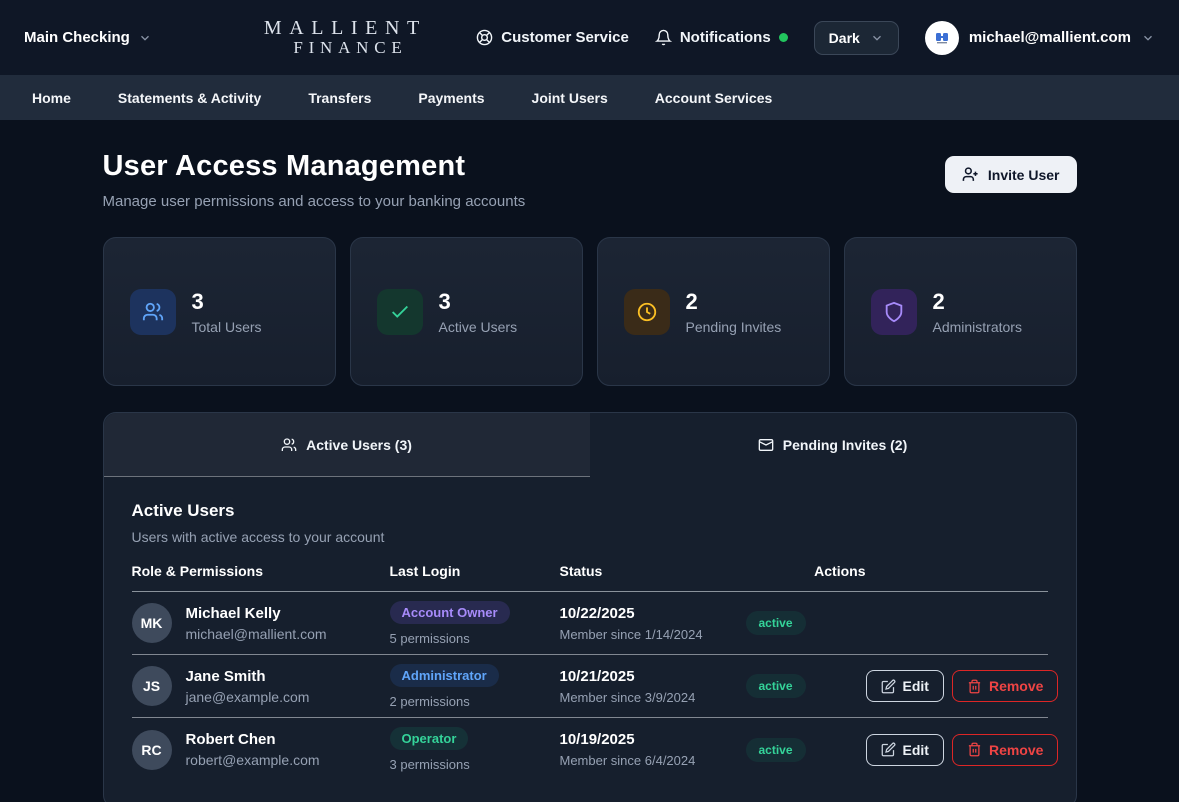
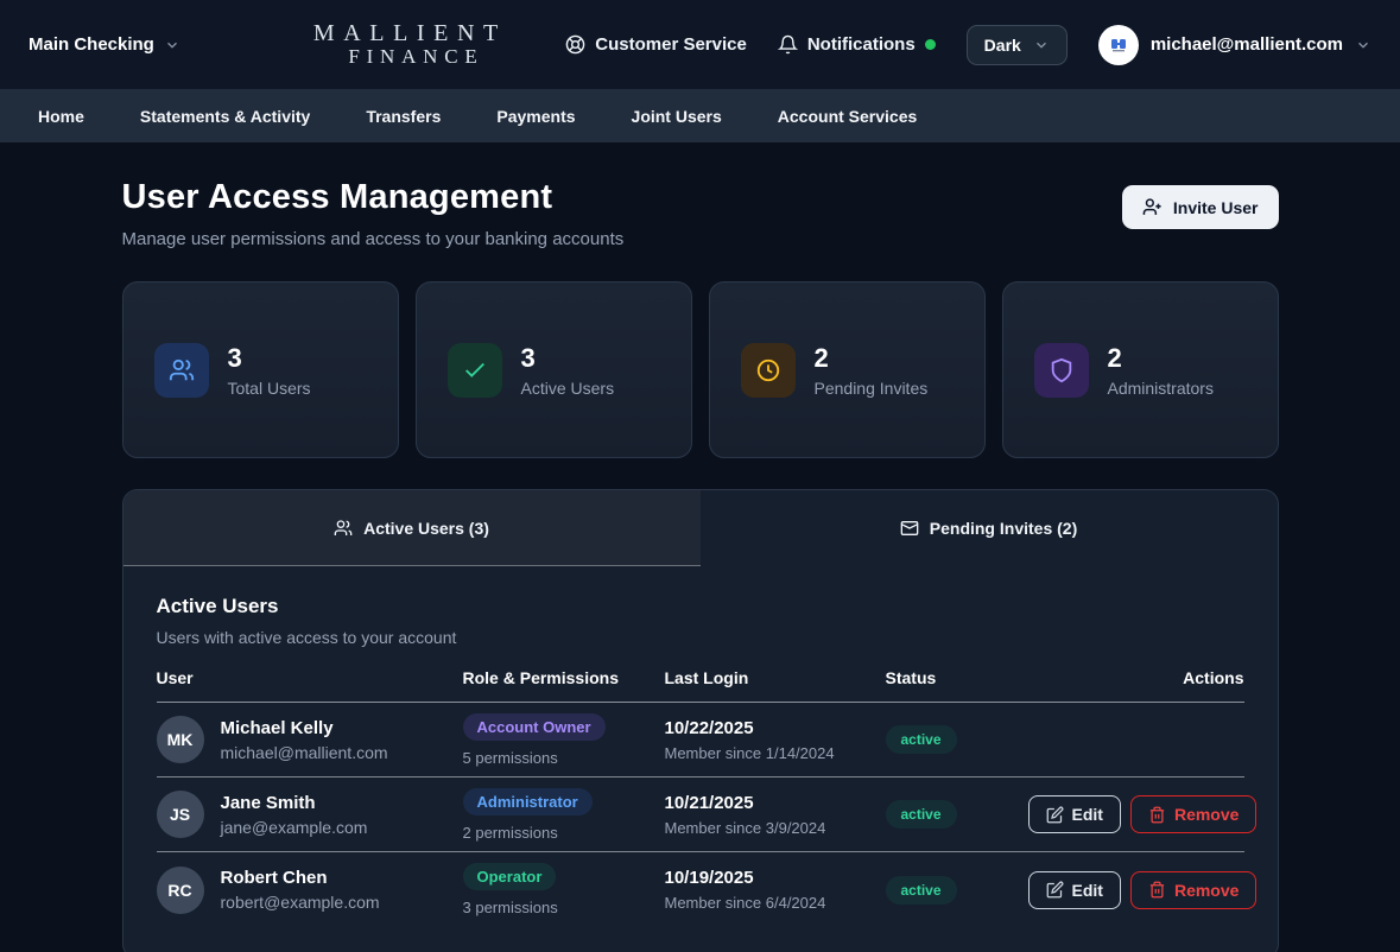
  Main Checking
  MALLIENT
  FINANCE
  Customer Service
  Notifications
  Dark
  michael@mallient.com
  Home
  Statements & Activity
  Transfers
  Payments
  Joint Users
  Account Services
  User Access Management
  Manage user permissions and access to your banking accounts
  Invite User
  3
  Total Users
  3
  Active Users
  2
  Pending Invites
  2
  Administrators
  Active Users (3)
  Pending Invites (2)
  Active Users
  Users with active access to your account
+ User
  Role & Permissions
  Last Login
  Status
  Actions
  MK
  Michael Kelly
  michael@mallient.com
  Account Owner
  5 permissions
  10/22/2025
  Member since 1/14/2024
  active
  JS
  Jane Smith
  jane@example.com
  Administrator
  2 permissions
  10/21/2025
  Member since 3/9/2024
  active
  Edit
  Remove
  RC
  Robert Chen
  robert@example.com
  Operator
  3 permissions
  10/19/2025
  Member since 6/4/2024
  active
  Edit
  Remove
